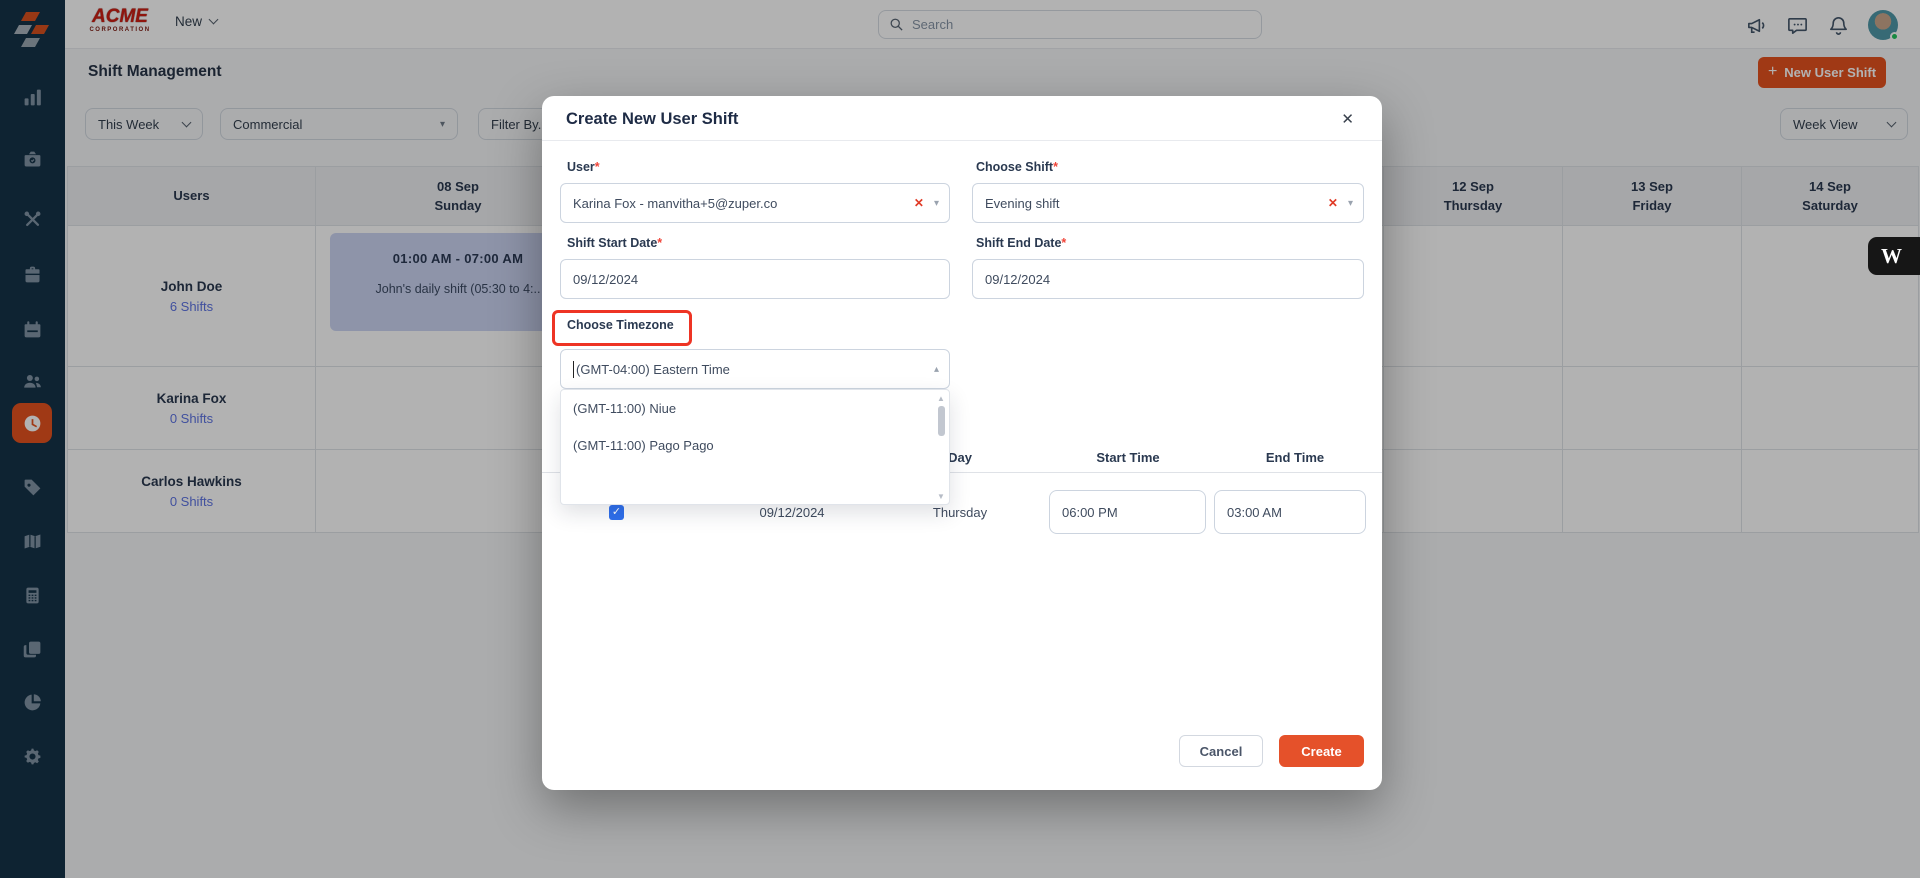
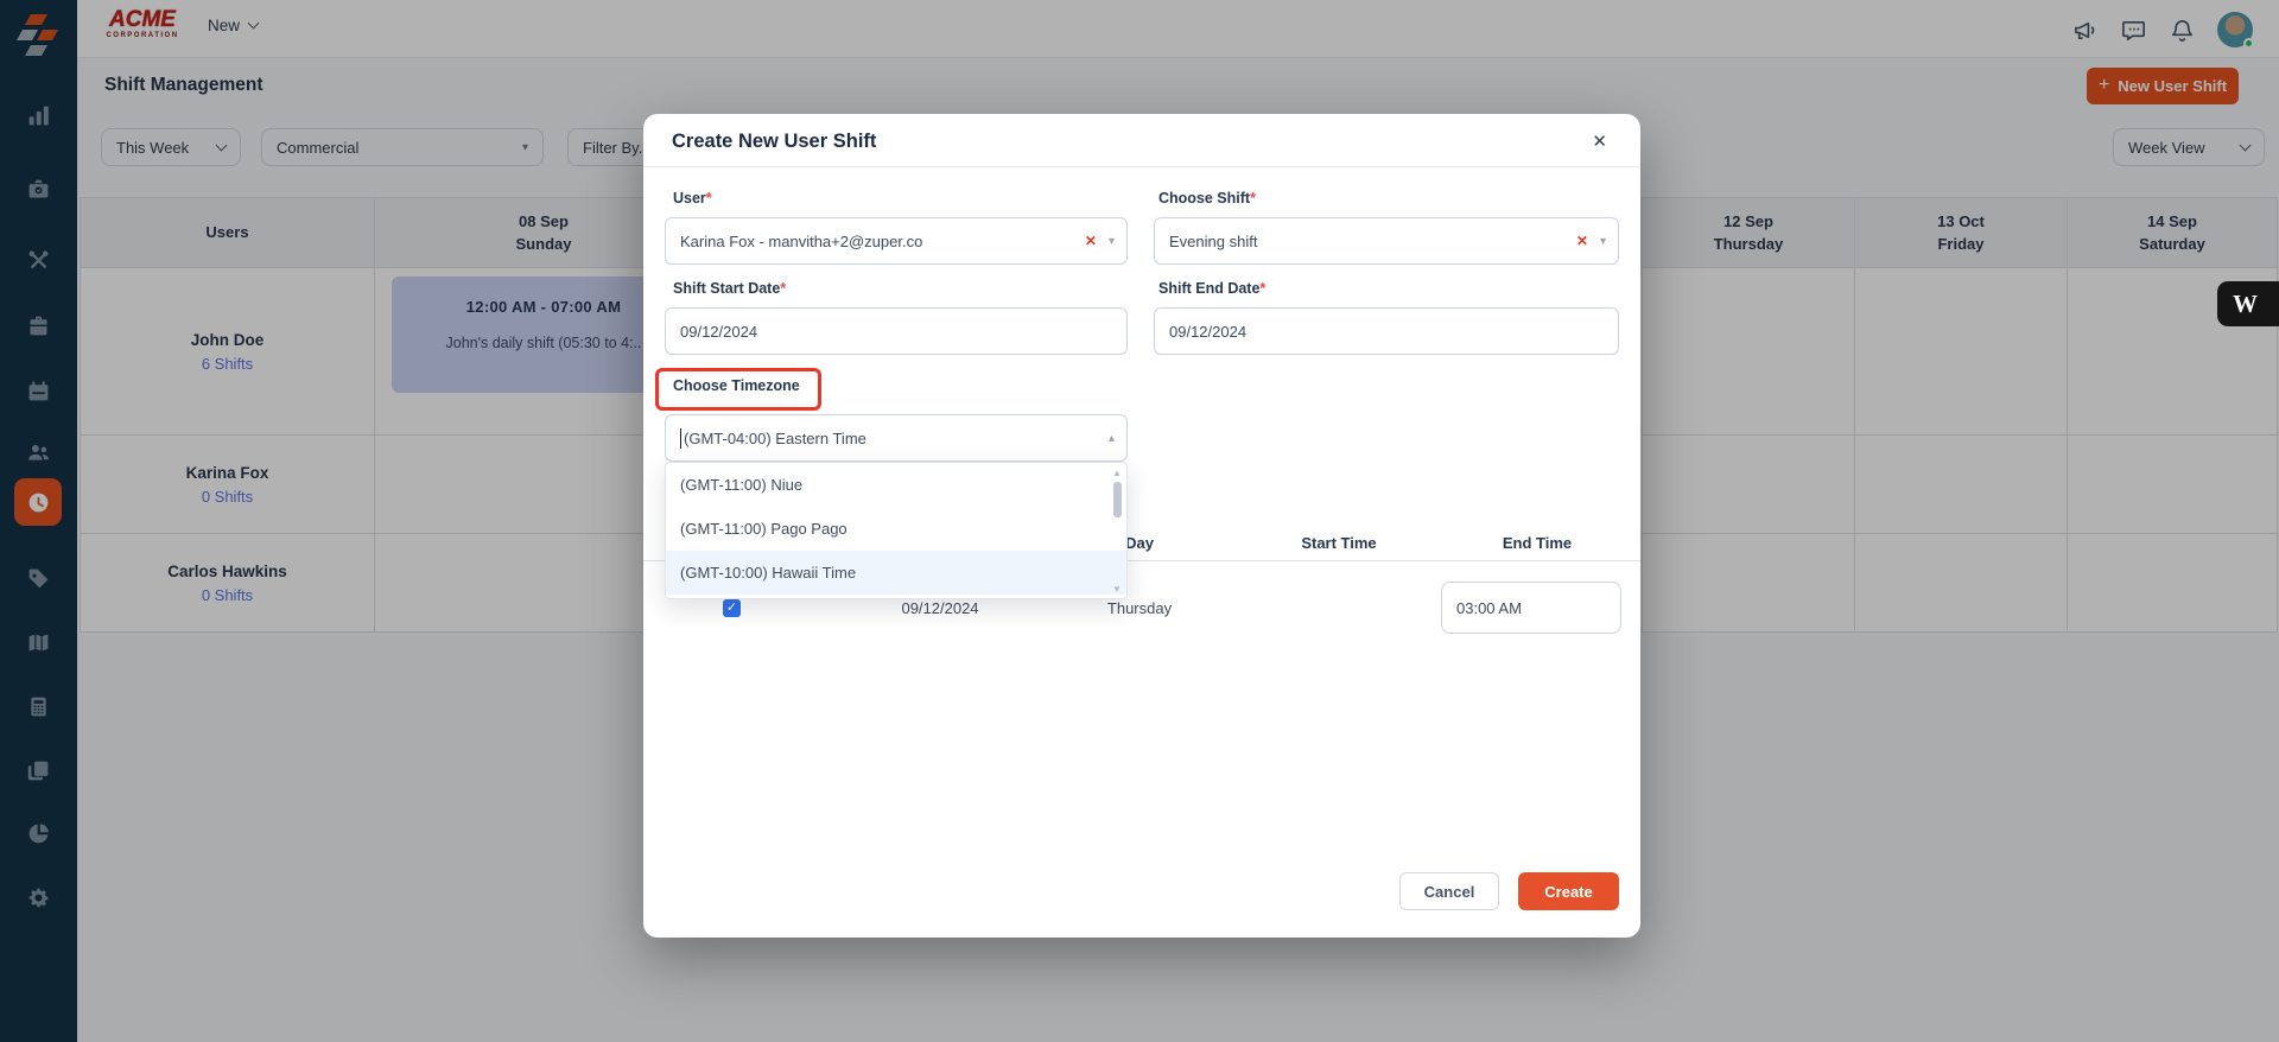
  ACME
  New
- Search
  Shift Management
  +
  New User Shift
  This Week
  Commercial
  ▾
  Filter By.
  Week View
  Users
  08 Sep
  Sunday
  12 Sep
  Thursday
- 13 Sep
+ 13 Oct
  Friday
  14 Sep
  Saturday
  John Doe
  6 Shifts
- 01:00 AM - 07:00 AM
+ 12:00 AM - 07:00 AM
  John's daily shift (05:30 to 4:..
  Karina Fox
  0 Shifts
  Carlos Hawkins
  0 Shifts
  Create New User Shift
  ✕
  User*
- Karina Fox - manvitha+5@zuper.co
+ Karina Fox - manvitha+2@zuper.co
  ✕
  ▾
  Choose Shift*
  Evening shift
  ✕
  ▾
  Shift Start Date*
  09/12/2024
  Shift End Date*
  09/12/2024
  Choose Timezone
  (GMT-04:00) Eastern Time
  ▴
  (GMT-11:00) Niue
  (GMT-11:00) Pago Pago
+ (GMT-10:00) Hawaii Time
  ▲
  ▼
  Day
  Start Time
  End Time
  ✓
  09/12/2024
  Thursday
- 06:00 PM
  03:00 AM
  Cancel
  Create
  W
